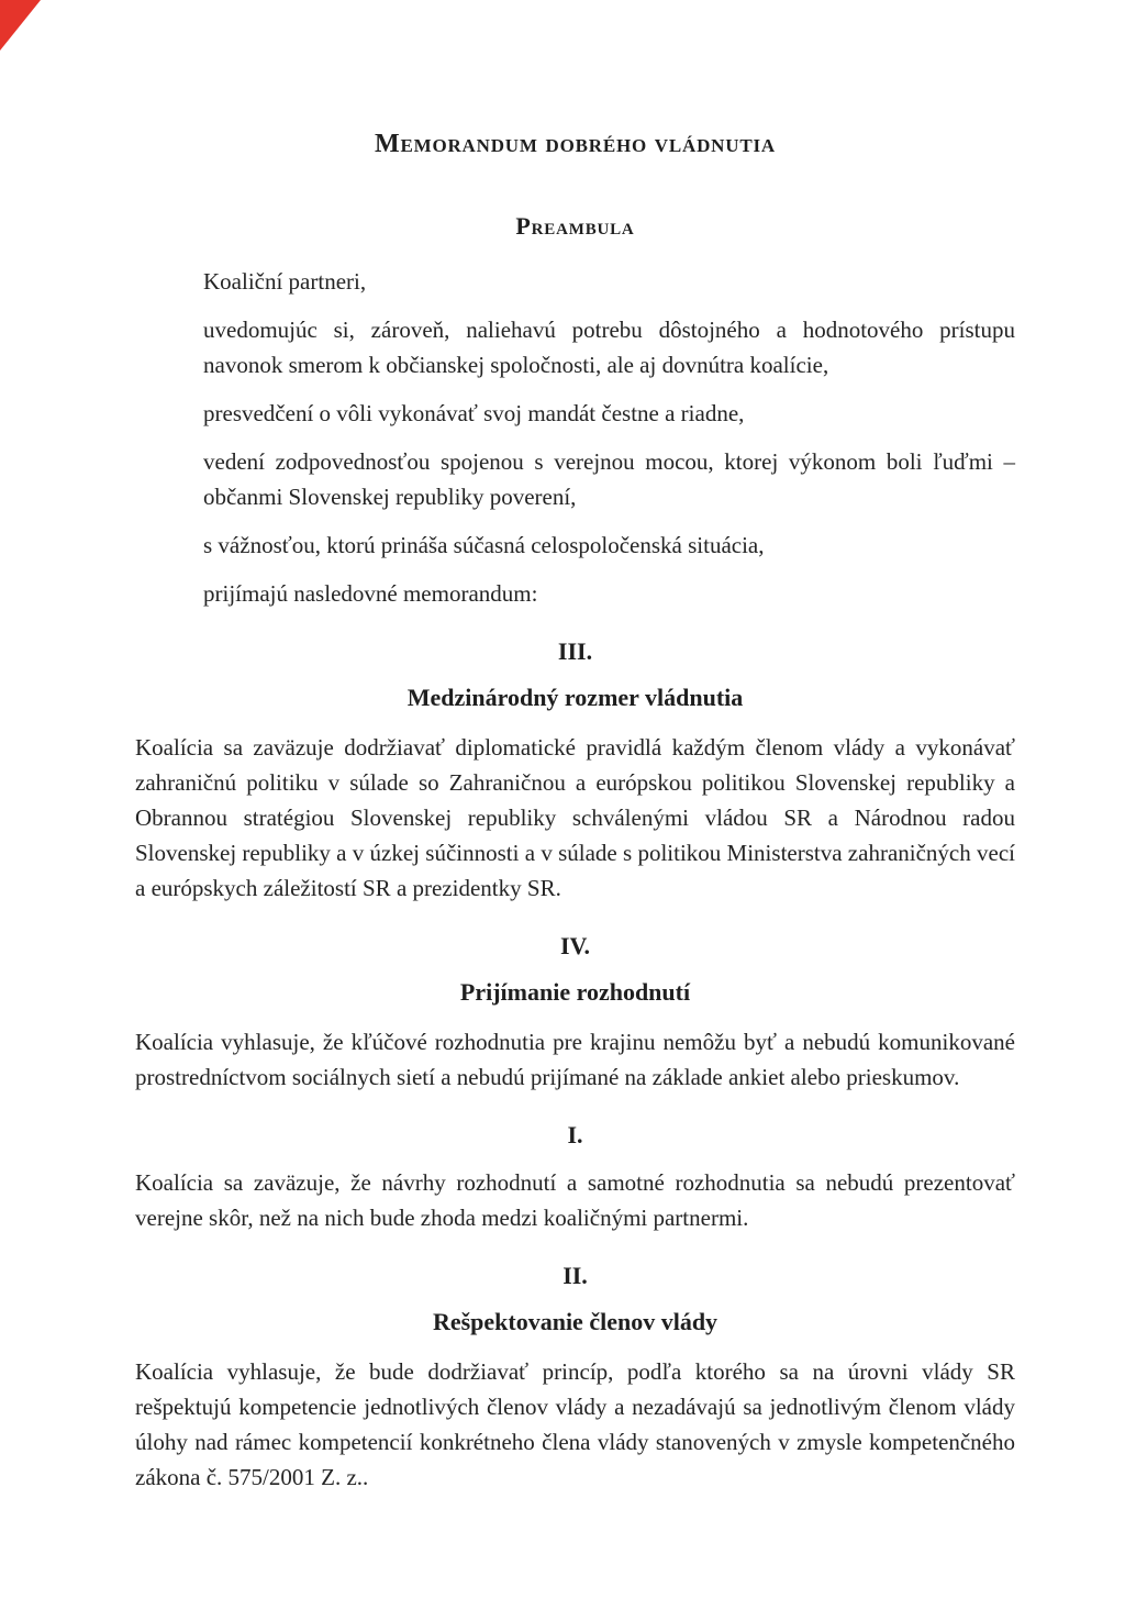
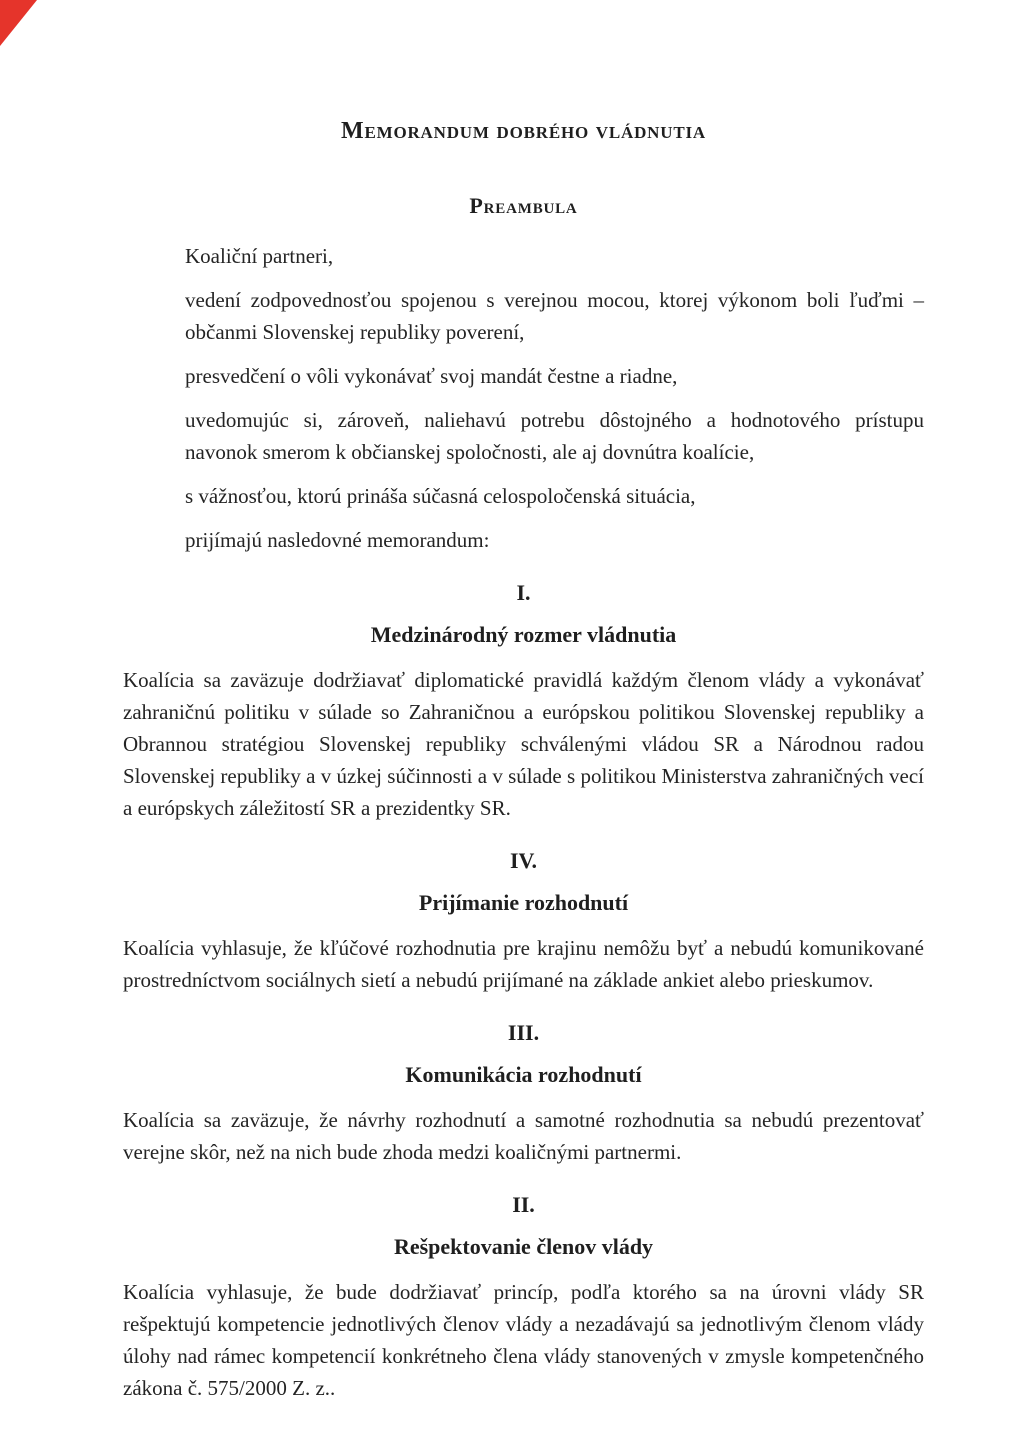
  Memorandum dobrého vládnutia
  Preambula
  Koaliční partneri,
- uvedomujúc si, zároveň, naliehavú potrebu dôstojného a hodnotového prístupu navonok smerom k občianskej spoločnosti, ale aj dovnútra koalície,
+ vedení zodpovednosťou spojenou s verejnou mocou, ktorej výkonom boli ľuďmi – občanmi Slovenskej republiky poverení,
  presvedčení o vôli vykonávať svoj mandát čestne a riadne,
- vedení zodpovednosťou spojenou s verejnou mocou, ktorej výkonom boli ľuďmi – občanmi Slovenskej republiky poverení,
+ uvedomujúc si, zároveň, naliehavú potrebu dôstojného a hodnotového prístupu navonok smerom k občianskej spoločnosti, ale aj dovnútra koalície,
  s vážnosťou, ktorú prináša súčasná celospoločenská situácia,
  prijímajú nasledovné memorandum:
- III.
+ I.
  Medzinárodný rozmer vládnutia
  Koalícia sa zaväzuje dodržiavať diplomatické pravidlá každým členom vlády a vykonávať zahraničnú politiku v súlade so Zahraničnou a európskou politikou Slovenskej republiky a Obrannou stratégiou Slovenskej republiky schválenými vládou SR a Národnou radou Slovenskej republiky a v úzkej súčinnosti a v súlade s politikou Ministerstva zahraničných vecí a európskych záležitostí SR a prezidentky SR.
  IV.
  Prijímanie rozhodnutí
  Koalícia vyhlasuje, že kľúčové rozhodnutia pre krajinu nemôžu byť a nebudú komunikované prostredníctvom sociálnych sietí a nebudú prijímané na základe ankiet alebo prieskumov.
- I.
+ III.
+ Komunikácia rozhodnutí
  Koalícia sa zaväzuje, že návrhy rozhodnutí a samotné rozhodnutia sa nebudú prezentovať verejne skôr, než na nich bude zhoda medzi koaličnými partnermi.
  II.
  Rešpektovanie členov vlády
- Koalícia vyhlasuje, že bude dodržiavať princíp, podľa ktorého sa na úrovni vlády SR rešpektujú kompetencie jednotlivých členov vlády a nezadávajú sa jednotlivým členom vlády úlohy nad rámec kompetencií konkrétneho člena vlády stanovených v zmysle kompetenčného zákona č. 575/2001 Z. z..
+ Koalícia vyhlasuje, že bude dodržiavať princíp, podľa ktorého sa na úrovni vlády SR rešpektujú kompetencie jednotlivých členov vlády a nezadávajú sa jednotlivým členom vlády úlohy nad rámec kompetencií konkrétneho člena vlády stanovených v zmysle kompetenčného zákona č. 575/2000 Z. z..
